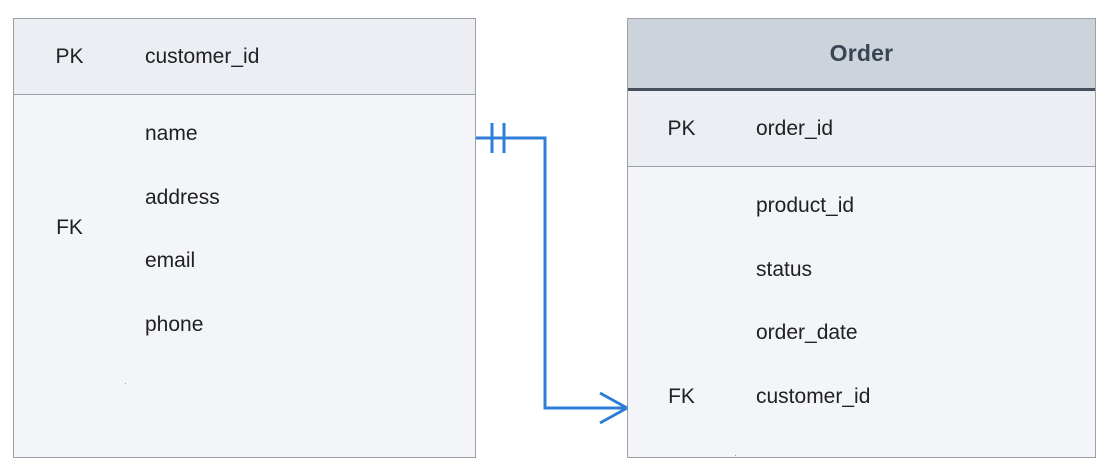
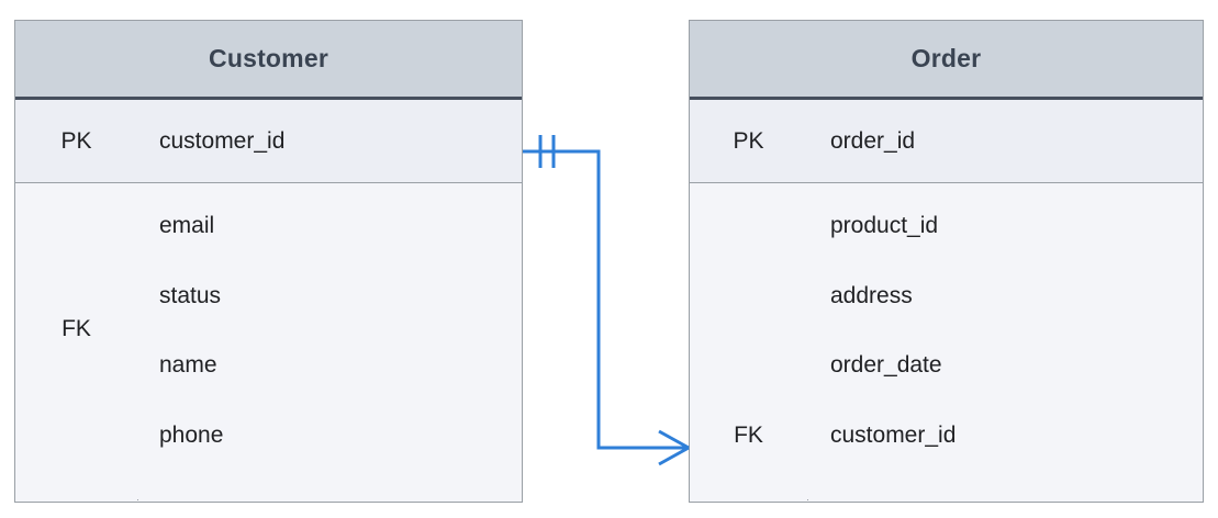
+ Customer
  PK
  customer_id
  FK
- name
+ email
- address
+ status
- email
+ name
  phone
  Order
  PK
  order_id
  FK
  product_id
- status
+ address
  order_date
  customer_id
